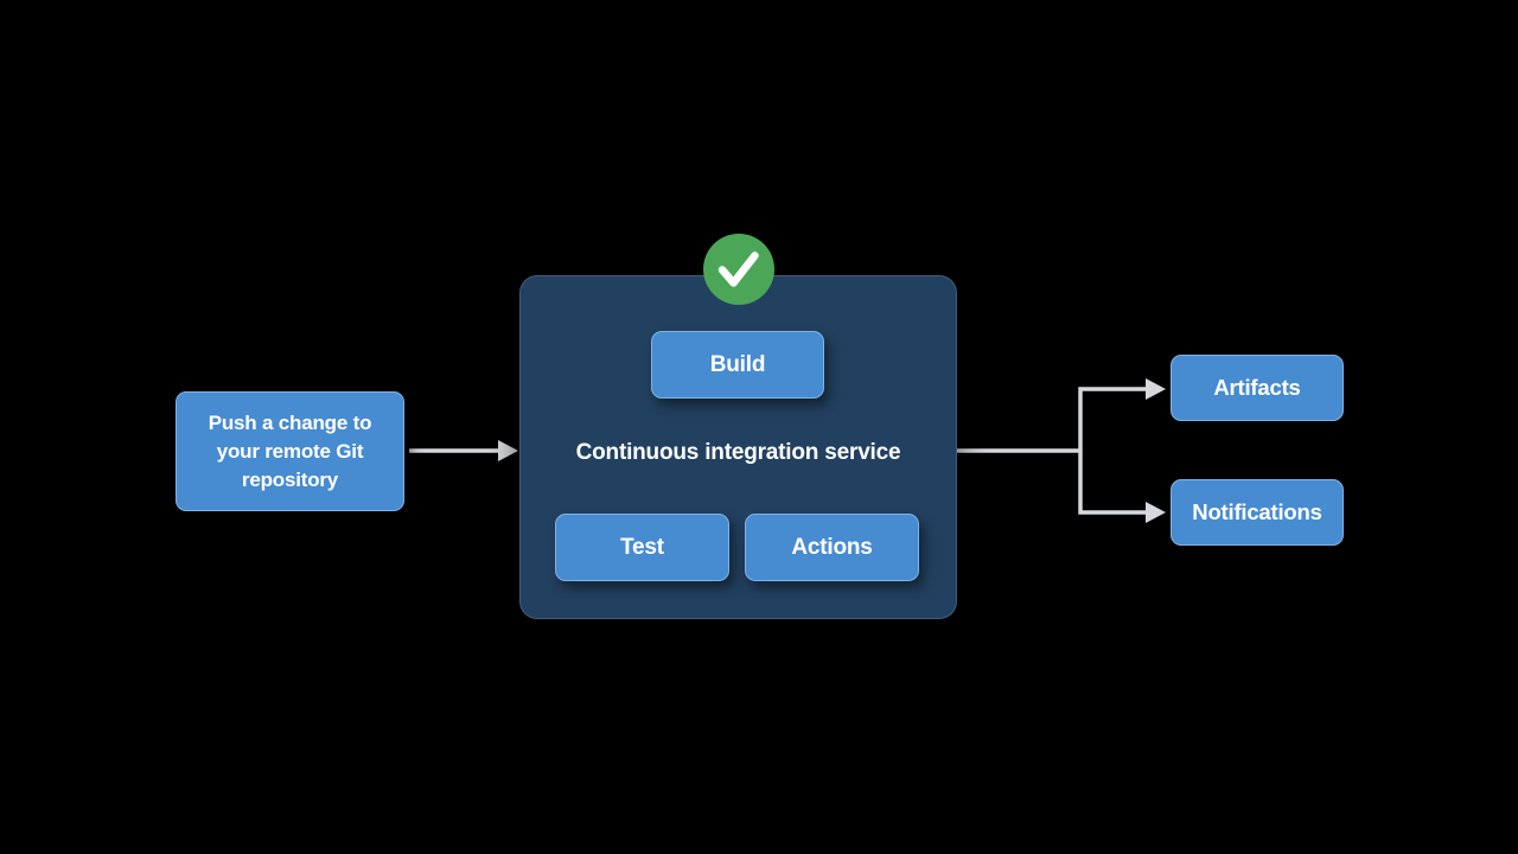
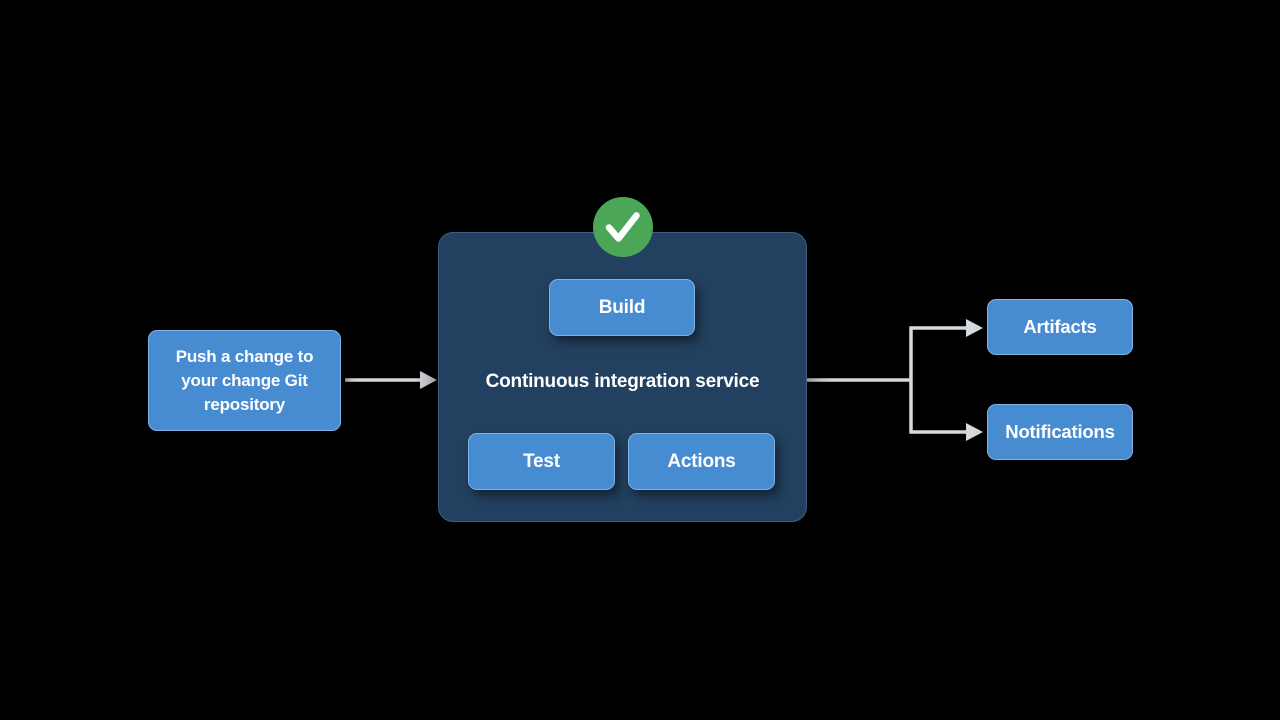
- Push a change to your remote Git repository
+ Push a change to your change Git repository
  Build
  Continuous integration service
  Test
  Actions
  Artifacts
  Notifications
